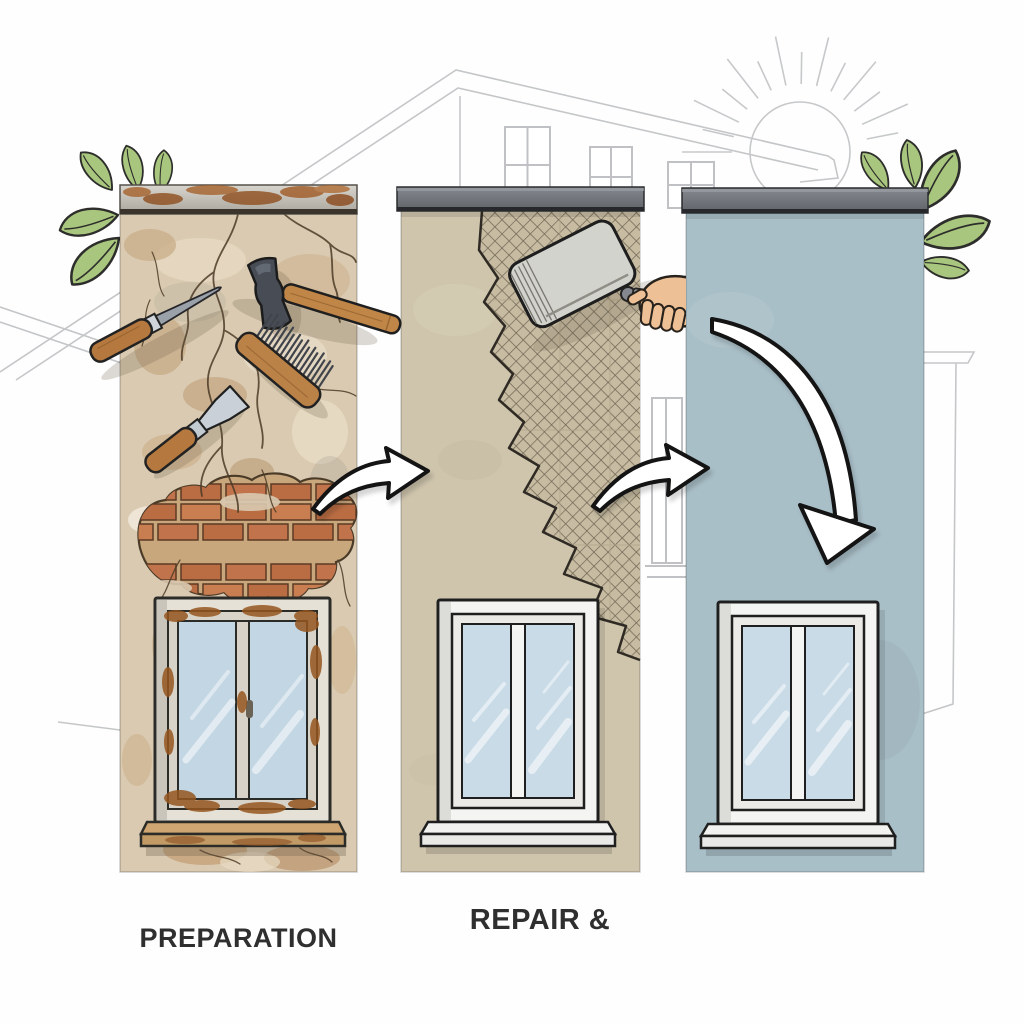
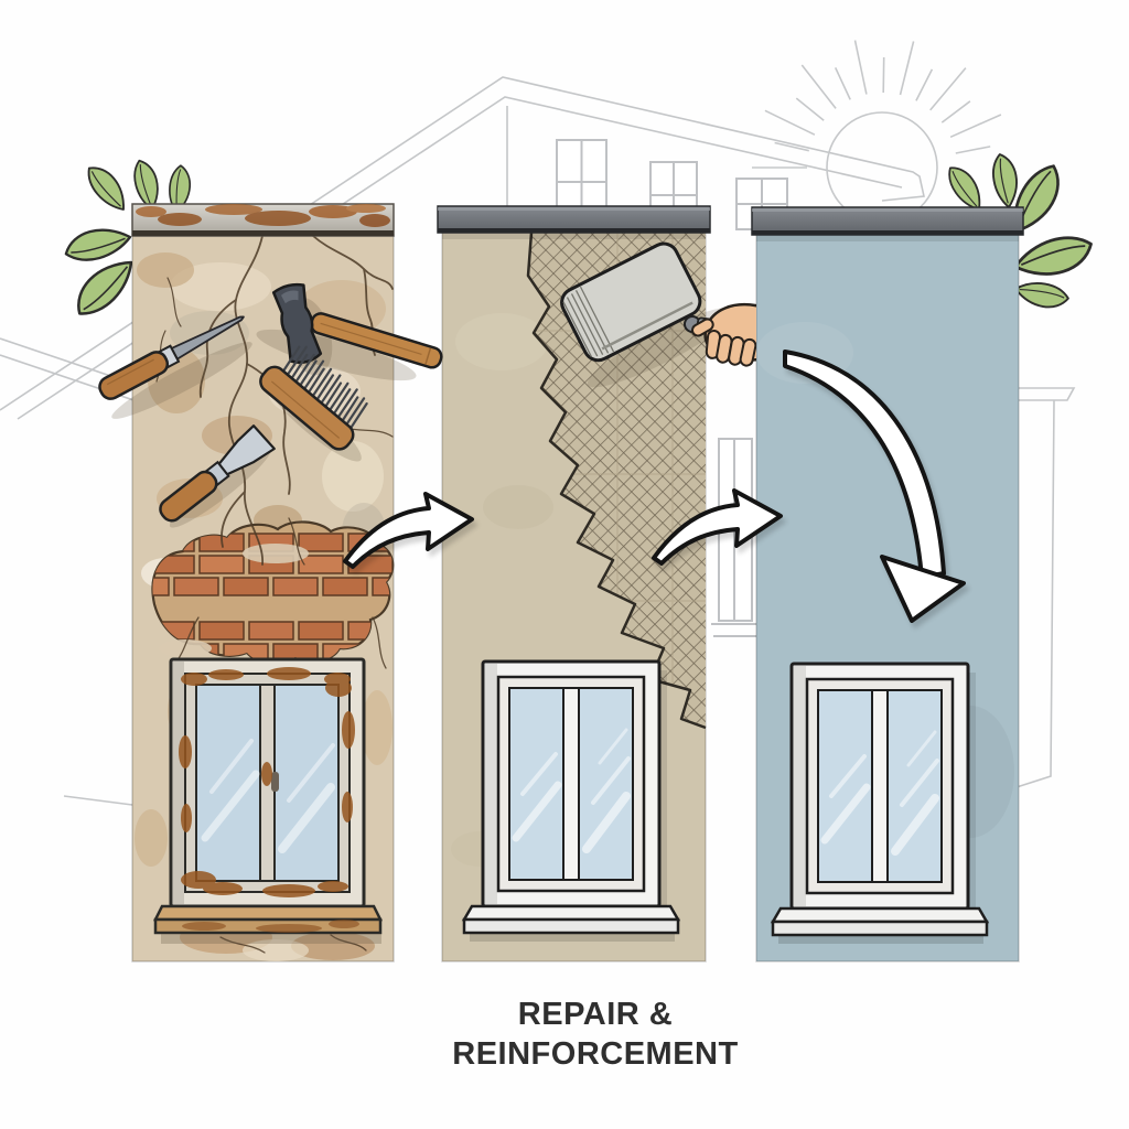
- PREPARATION
  REPAIR &
+ REINFORCEMENT
